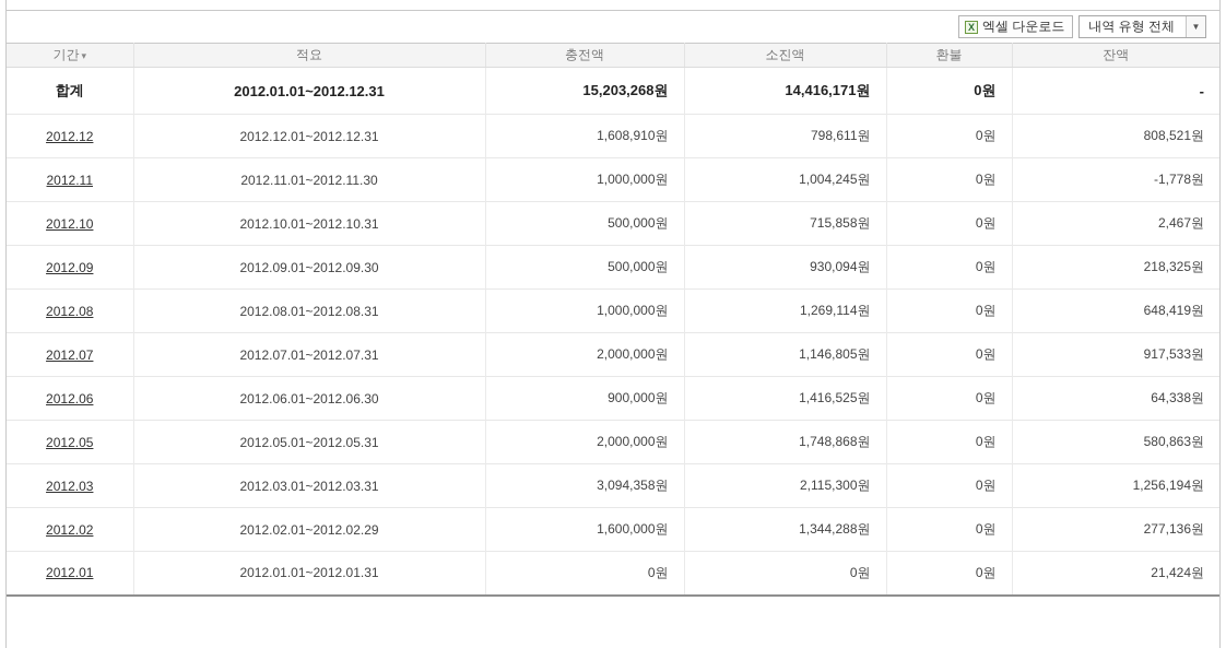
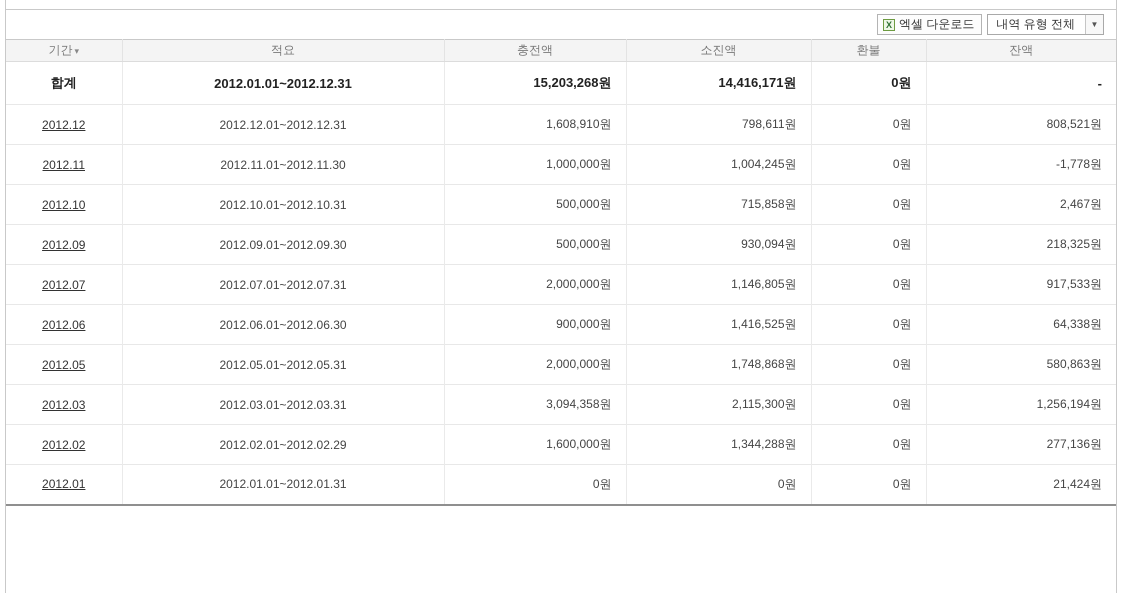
  X
  엑셀 다운로드
  내역 유형 전체
  ▼
  기간 ▾	적요	충전액	소진액	환불	잔액
  합계	2012.01.01~2012.12.31	15,203,268원	14,416,171원	0원	-
  2012.12	2012.12.01~2012.12.31	1,608,910원	798,611원	0원	808,521원
  2012.11	2012.11.01~2012.11.30	1,000,000원	1,004,245원	0원	-1,778원
  2012.10	2012.10.01~2012.10.31	500,000원	715,858원	0원	2,467원
  2012.09	2012.09.01~2012.09.30	500,000원	930,094원	0원	218,325원
- 2012.08	2012.08.01~2012.08.31	1,000,000원	1,269,114원	0원	648,419원
  2012.07	2012.07.01~2012.07.31	2,000,000원	1,146,805원	0원	917,533원
  2012.06	2012.06.01~2012.06.30	900,000원	1,416,525원	0원	64,338원
  2012.05	2012.05.01~2012.05.31	2,000,000원	1,748,868원	0원	580,863원
  2012.03	2012.03.01~2012.03.31	3,094,358원	2,115,300원	0원	1,256,194원
  2012.02	2012.02.01~2012.02.29	1,600,000원	1,344,288원	0원	277,136원
  2012.01	2012.01.01~2012.01.31	0원	0원	0원	21,424원
